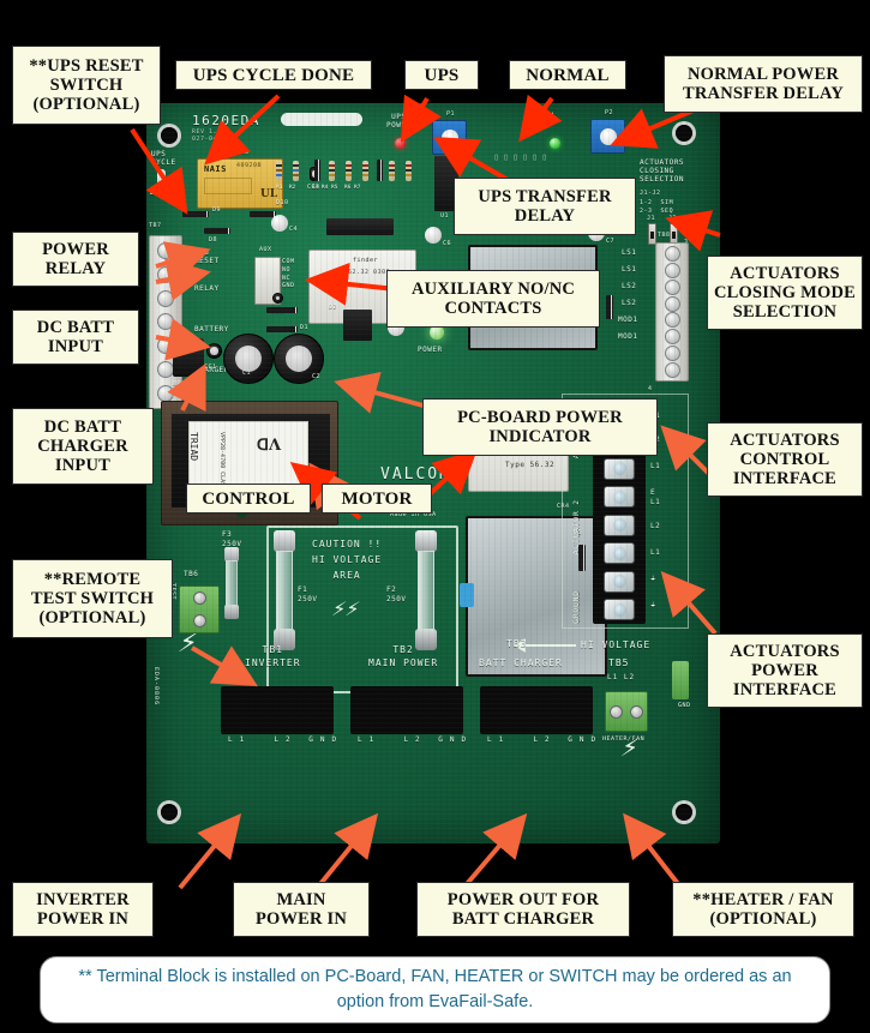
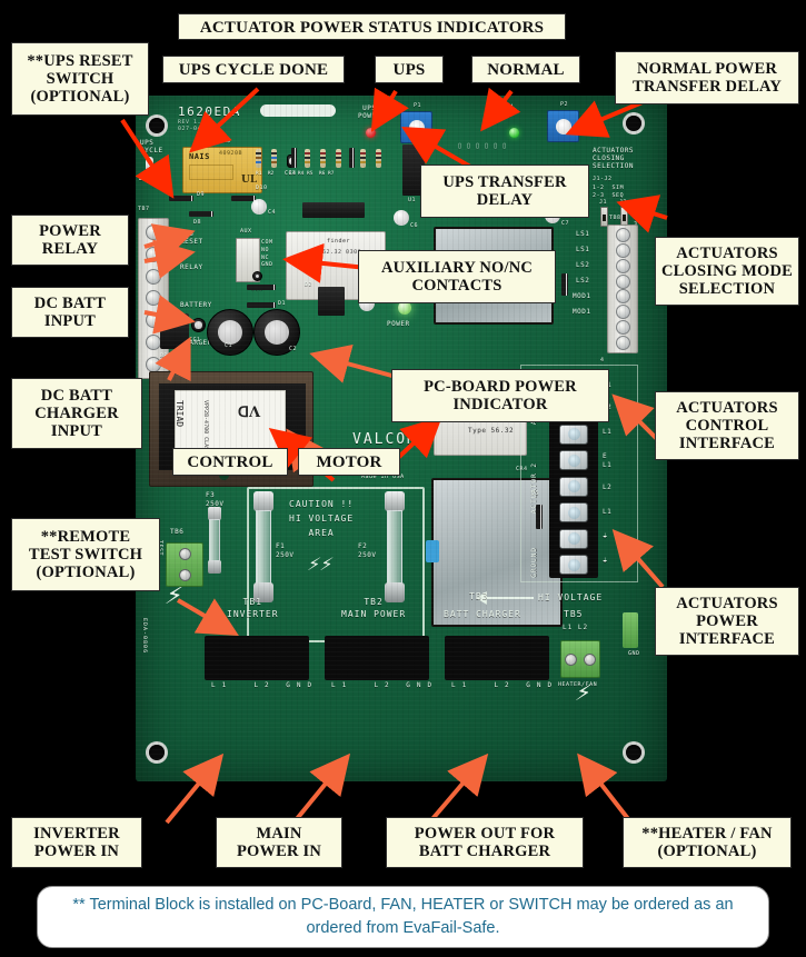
+ ACTUATOR POWER STATUS INDICATORS
  **UPS RESET
  SWITCH
  (OPTIONAL)
  UPS CYCLE DONE
  UPS
  NORMAL
  NORMAL POWER
  TRANSFER DELAY
  UPS TRANSFER
  DELAY
  POWER
  RELAY
  DC BATT
  INPUT
  DC BATT
  CHARGER
  INPUT
  AUXILIARY NO/NC
  CONTACTS
  ACTUATORS
  CLOSING MODE
  SELECTION
  ACTUATORS
  CONTROL
  INTERFACE
  ACTUATORS
  POWER
  INTERFACE
  PC-BOARD POWER
  INDICATOR
  CONTROL
  MOTOR
  **REMOTE
  TEST SWITCH
  (OPTIONAL)
  INVERTER
  POWER IN
  MAIN
  POWER IN
  POWER OUT FOR
  BATT CHARGER
  **HEATER / FAN
  (OPTIONAL)
- ** Terminal Block is installed on PC-Board, FAN, HEATER or SWITCH may be ordered as an option from EvaFail-Safe.
+ ** Terminal Block is installed on PC-Board, FAN, HEATER or SWITCH may be ordered as an ordered from EvaFail-Safe.
